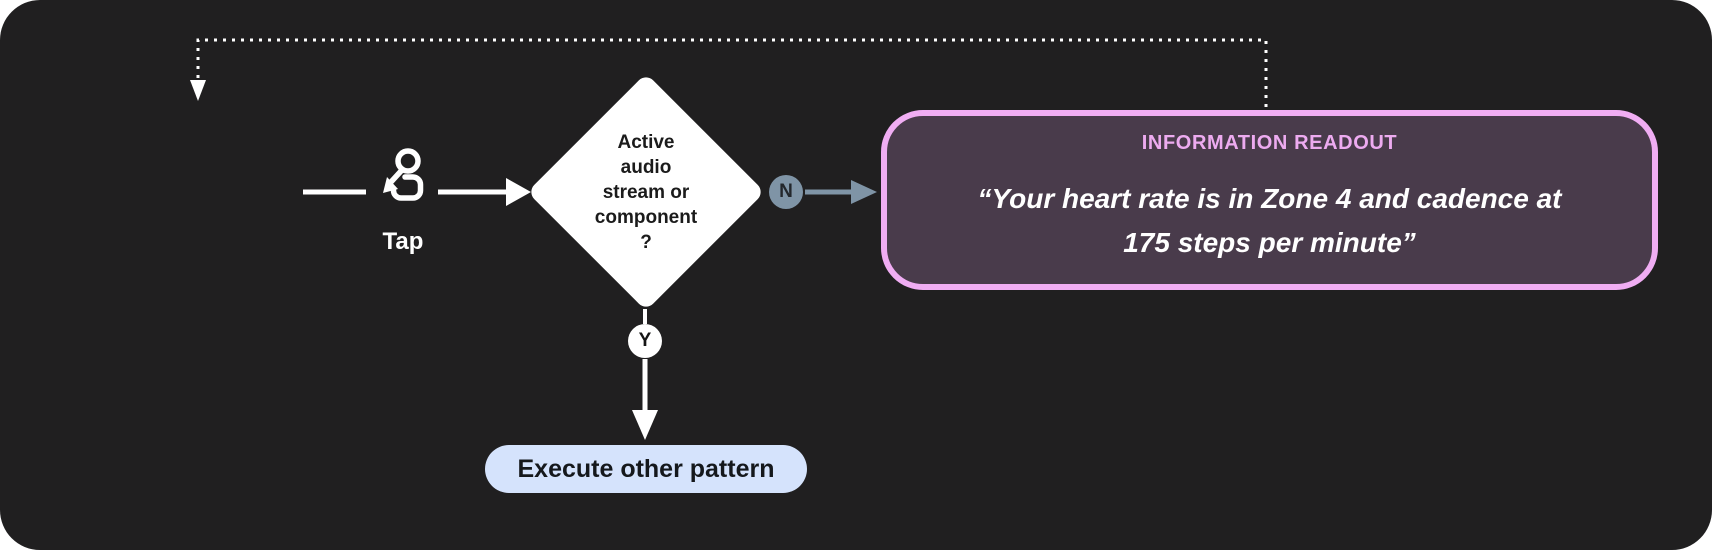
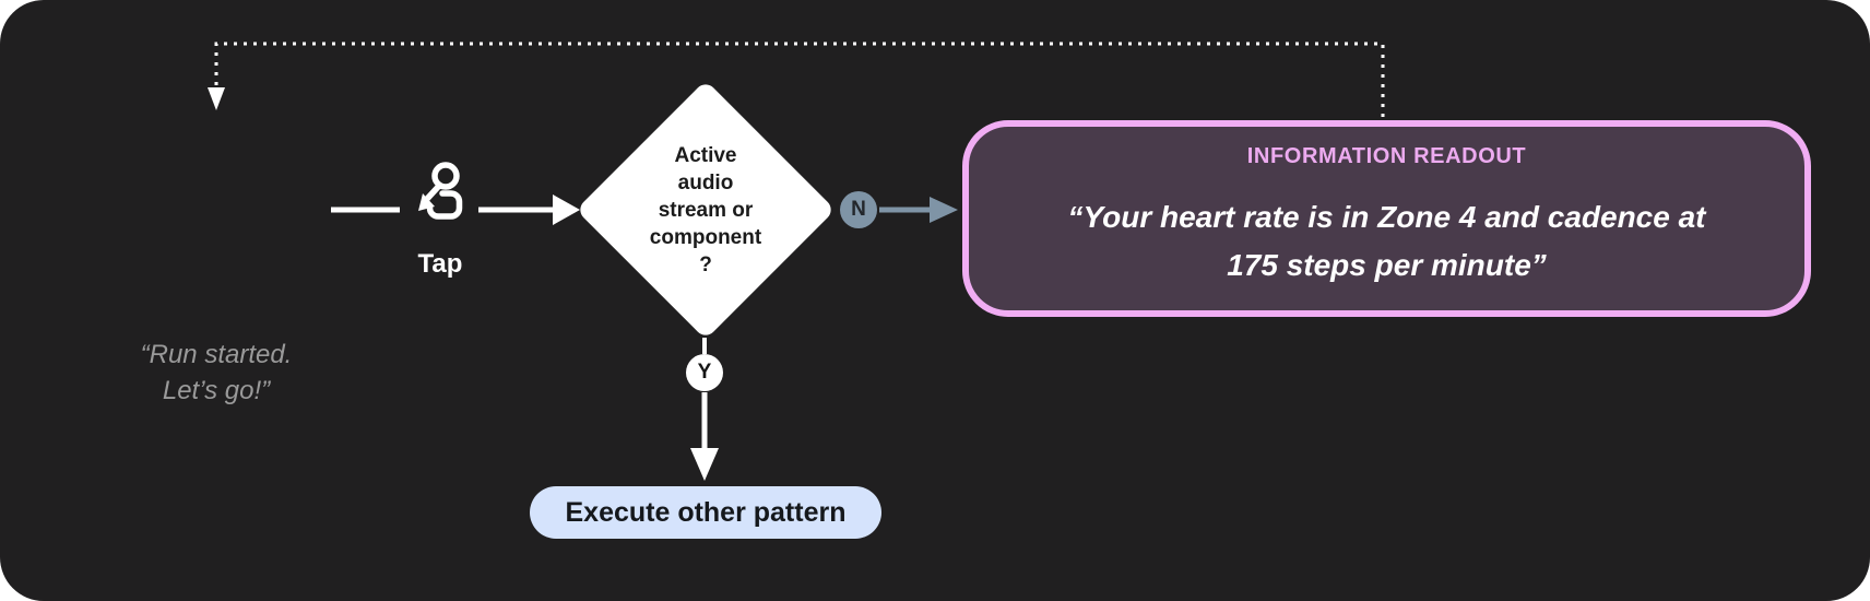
+ “Run started.
+ Let’s go!”
  Tap
  Active
  audio
  stream or
  component
  ?
  N
  Y
  INFORMATION READOUT
  “Your heart rate is in Zone 4 and cadence at
  175 steps per minute”
  Execute other pattern
